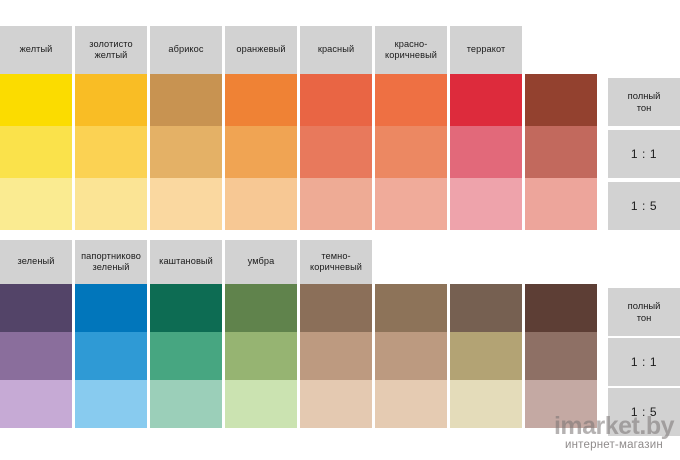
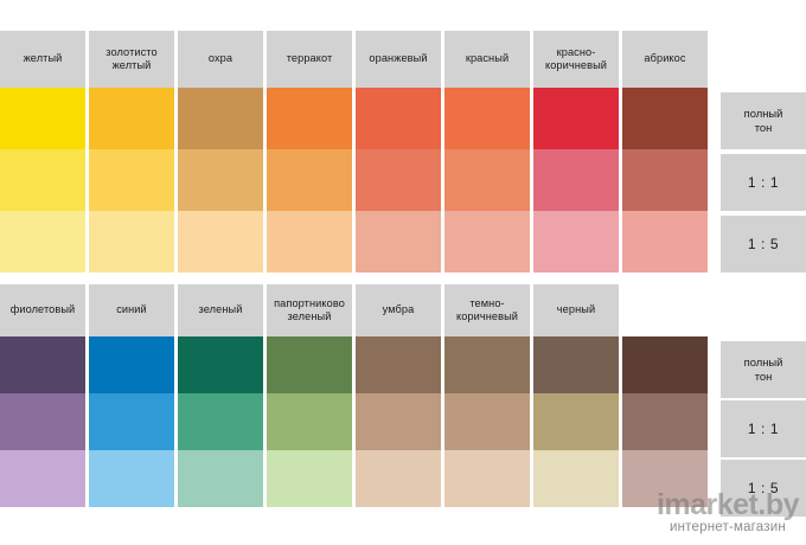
  желтый
  золотисто
  желтый
+ охра
- абрикос
+ терракот
  оранжевый
  красный
  красно-
  коричневый
- терракот
+ абрикос
  полный
  тон
  1 : 1
  1 : 5
+ фиолетовый
+ синий
  зеленый
  папортниково
  зеленый
- каштановый
  умбра
  темно-
  коричневый
+ черный
  полный
  тон
  1 : 1
  1 : 5
  imarket.by
  интернет-магазин
